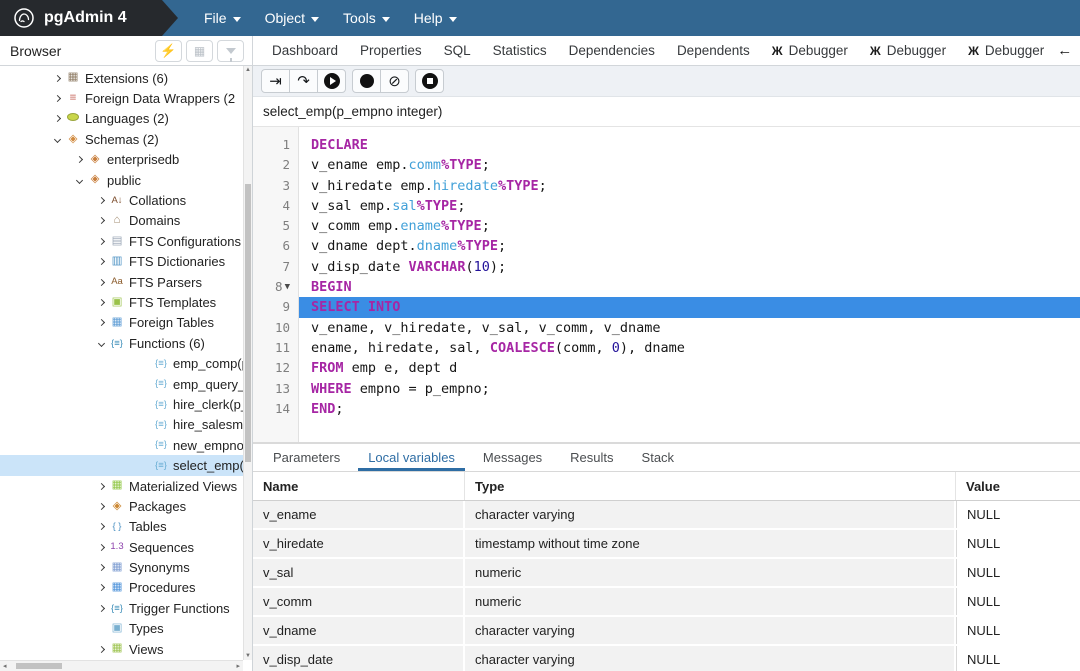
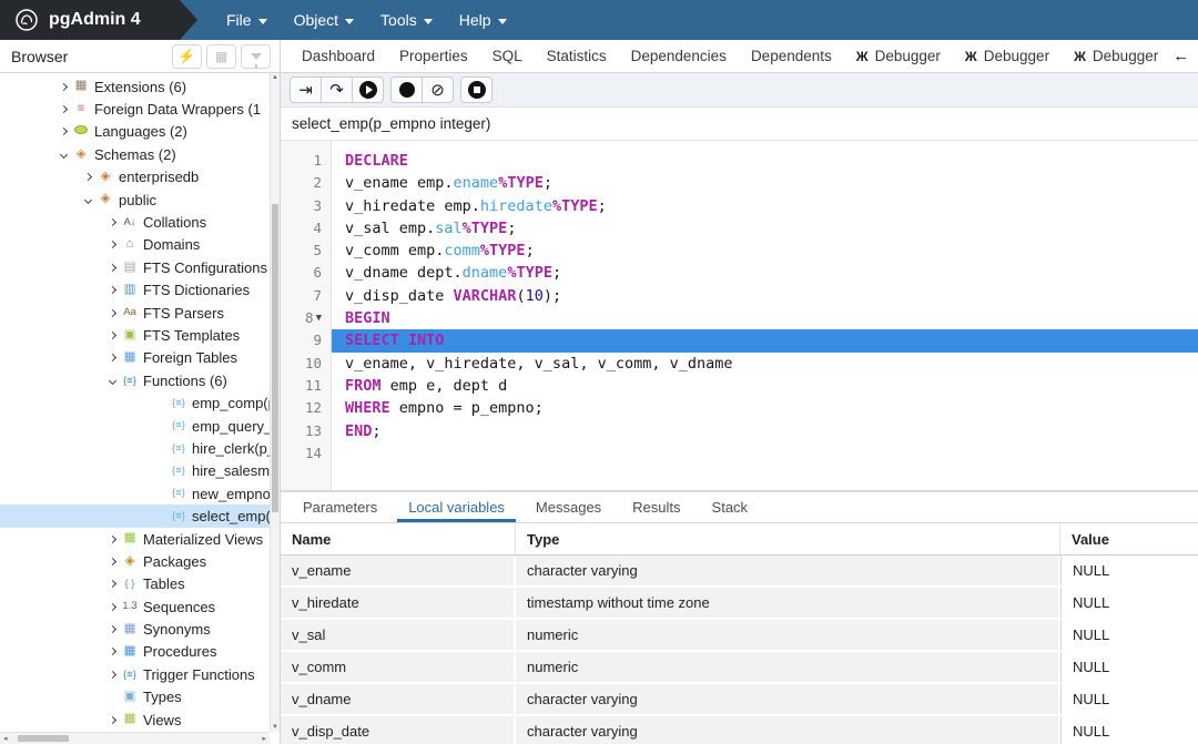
  pgAdmin 4
  File
  Object
  Tools
  Help
  Browser
  ⚡
  ▦
  Dashboard
  Properties
  SQL
  Statistics
  Dependencies
  Dependents
  Ж
  Debugger
  Ж
  Debugger
  Ж
  Debugger
  ←
  ▦
  Extensions (6)
  ≡
- Foreign Data Wrappers (2
+ Foreign Data Wrappers (1
  Languages (2)
  ◈
  Schemas (2)
  ◈
  enterprisedb
  ◈
  public
  A↓
  Collations
  ⌂
  Domains
  ▤
  FTS Configurations
  ▥
  FTS Dictionaries
  Aa
  FTS Parsers
  ▣
  FTS Templates
  ▦
  Foreign Tables
  {≡}
  Functions (6)
  {≡}
  emp_comp(
  {≡}
  emp_query_
  {≡}
  hire_clerk(p
  {≡}
  hire_salesm
  {≡}
  new_empno
  {≡}
  select_emp(
  ▦
  Materialized Views
  ◈
  Packages
  { }
  Tables
  1.3
  Sequences
  ▦
  Synonyms
  ▦
  Procedures
  {≡}
  Trigger Functions
  ▣
  Types
  ▦
  Views
  ⇥
  ↷
  ⊘
  select_emp(p_empno integer)
  1
  2
  3
  4
  5
  6
  7
  8
  ▼
  9
  10
  11
  12
  13
  14
  DECLARE
- v_ename emp.comm%TYPE;
+ v_ename emp.ename%TYPE;
  v_hiredate emp.hiredate%TYPE;
  v_sal emp.sal%TYPE;
- v_comm emp.ename%TYPE;
+ v_comm emp.comm%TYPE;
  v_dname dept.dname%TYPE;
  v_disp_date VARCHAR(10);
  BEGIN
  SELECT INTO
  v_ename, v_hiredate, v_sal, v_comm, v_dname
- ename, hiredate, sal, COALESCE(comm, 0), dname
  FROM emp e, dept d
  WHERE empno = p_empno;
  END;
  Parameters
  Local variables
  Messages
  Results
  Stack
  Name
  Type
  Value
  v_ename
  character varying
  NULL
  v_hiredate
  timestamp without time zone
  NULL
  v_sal
  numeric
  NULL
  v_comm
  numeric
  NULL
  v_dname
  character varying
  NULL
  v_disp_date
  character varying
  NULL
